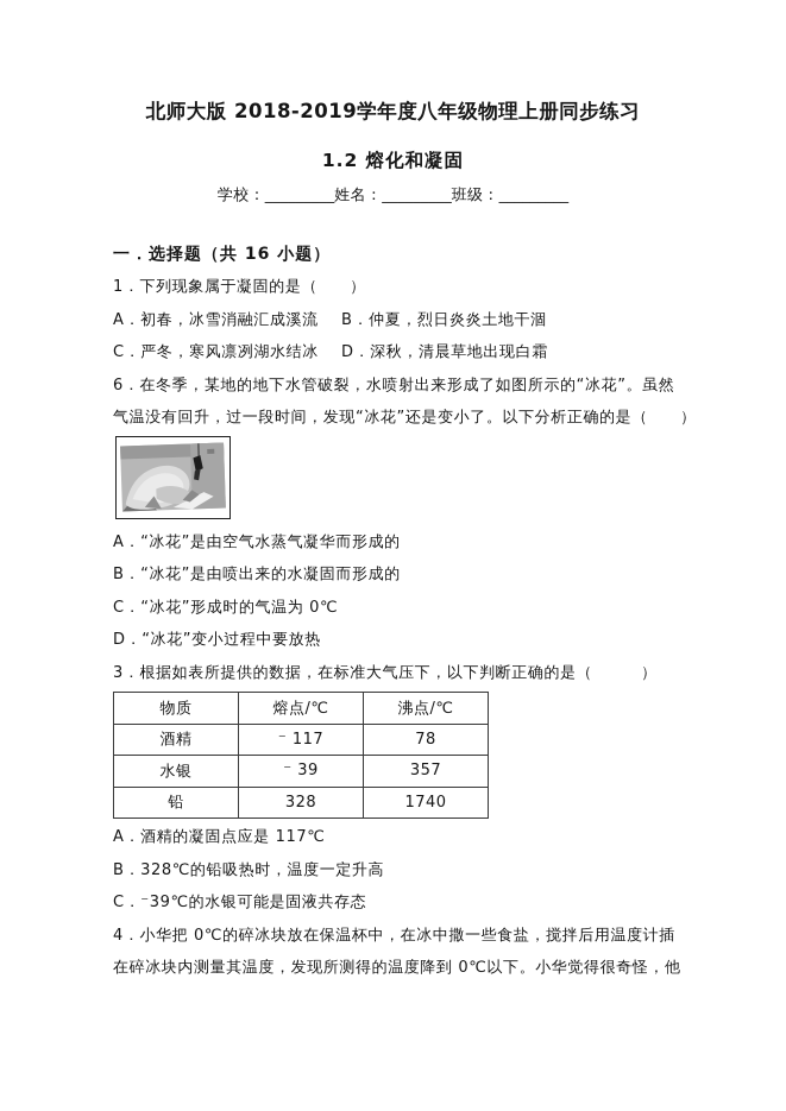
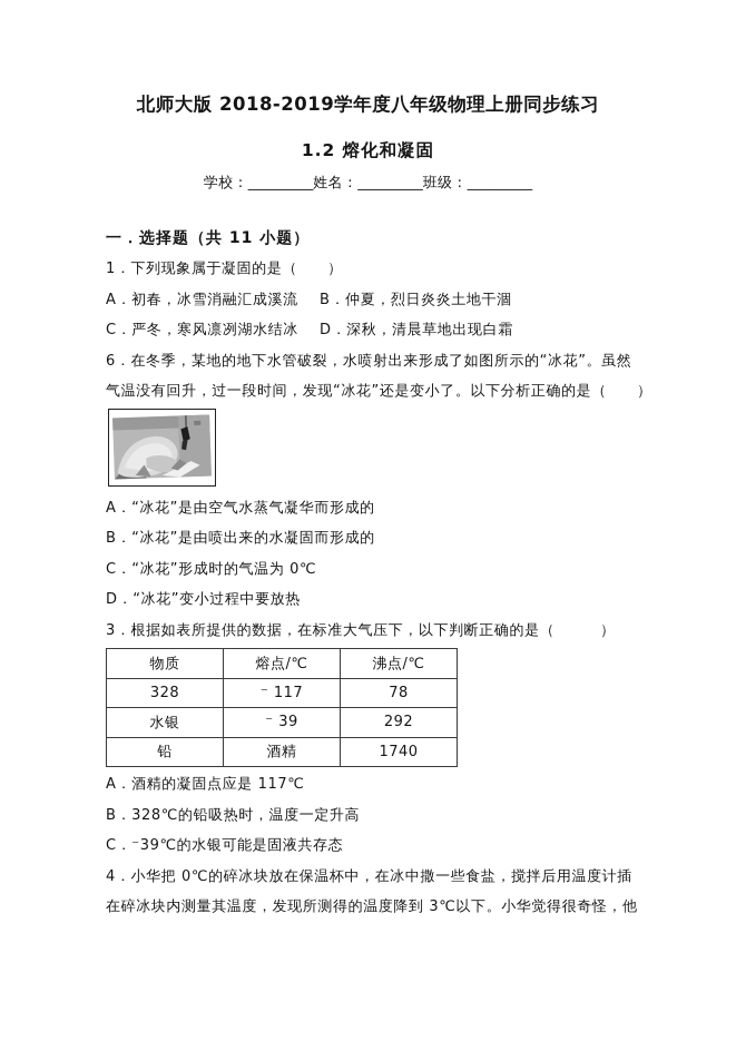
  北师大版 2018-2019学年度八年级物理上册同步练习
  1.2 熔化和凝固
  学校：_________姓名：_________班级：_________
- 一．选择题（共 16 小题）
+ 一．选择题（共 11 小题）
  1．下列现象属于凝固的是（ ）
  A．初春，冰雪消融汇成溪流
  B．仲夏，烈日炎炎土地干涸
  C．严冬，寒风凛冽湖水结冰
  D．深秋，清晨草地出现白霜
  6．在冬季，某地的地下水管破裂，水喷射出来形成了如图所示的“冰花”。虽然
  气温没有回升，过一段时间，发现“冰花”还是变小了。以下分析正确的是（ ）
  A．“冰花”是由空气水蒸气凝华而形成的
  B．“冰花”是由喷出来的水凝固而形成的
  C．“冰花”形成时的气温为 0℃
  D．“冰花”变小过程中要放热
  3．根据如表所提供的数据，在标准大气压下，以下判断正确的是（ ）
  物质	熔点/℃	沸点/℃
- 酒精	⁻ 117	78
+ 328	⁻ 117	78
- 水银	⁻ 39	357
+ 水银	⁻ 39	292
- 铅	328	1740
+ 铅	酒精	1740
  A．酒精的凝固点应是 117℃
  B．328℃的铅吸热时，温度一定升高
  C．⁻39℃的水银可能是固液共存态
  4．小华把 0℃的碎冰块放在保温杯中，在冰中撒一些食盐，搅拌后用温度计插
- 在碎冰块内测量其温度，发现所测得的温度降到 0℃以下。小华觉得很奇怪，他
+ 在碎冰块内测量其温度，发现所测得的温度降到 3℃以下。小华觉得很奇怪，他
